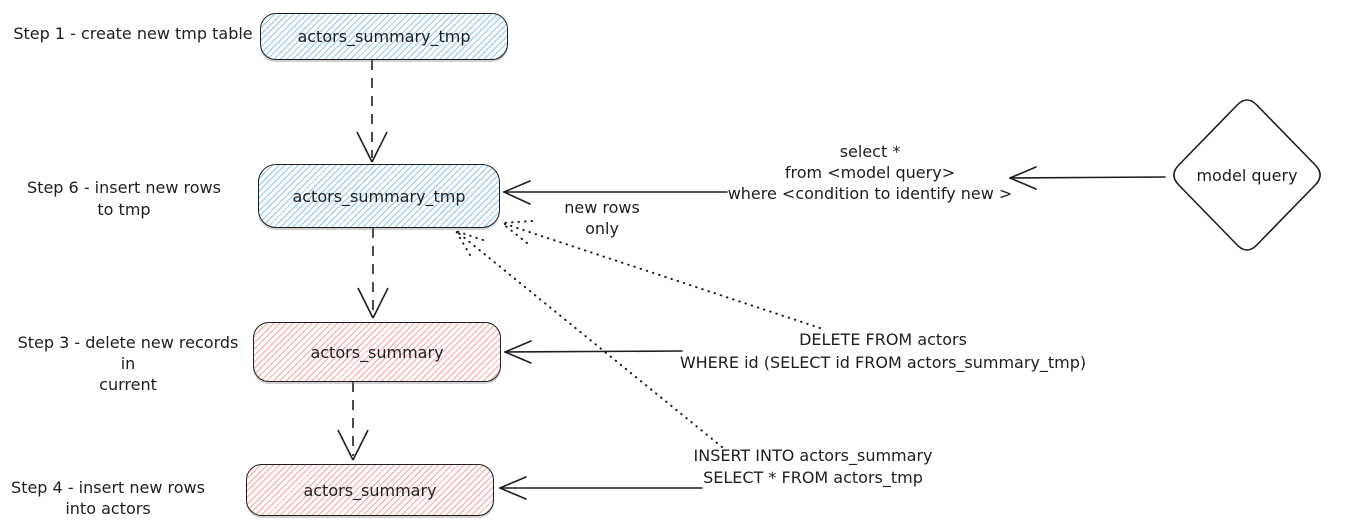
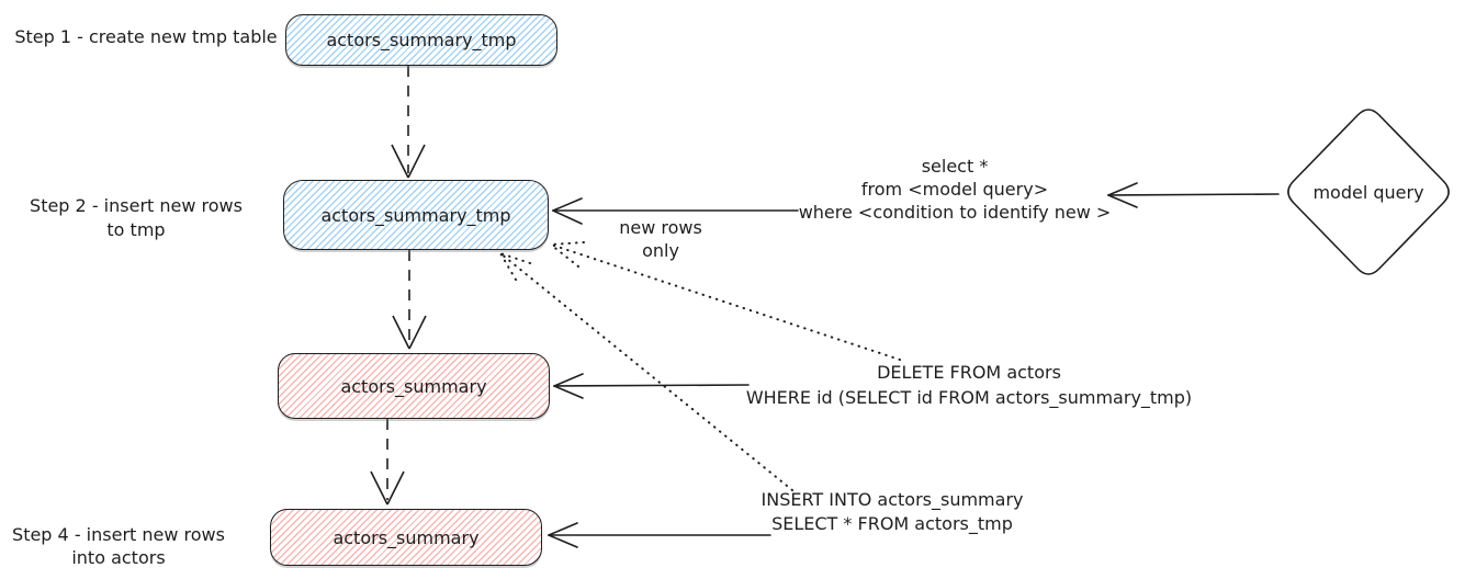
  Step 1 - create new tmp table
- Step 6 - insert new rows
+ Step 2 - insert new rows
  to tmp
- Step 3 - delete new records in
- current
  Step 4 - insert new rows
  into actors
  actors_summary_tmp
  actors_summary_tmp
  actors_summary
  actors_summary
  select *
  from <model query>
  where <condition to identify new >
  new rows only
  DELETE FROM actors
  WHERE id (SELECT id FROM actors_summary_tmp)
  INSERT INTO actors_summary
  SELECT * FROM actors_tmp
  model query
